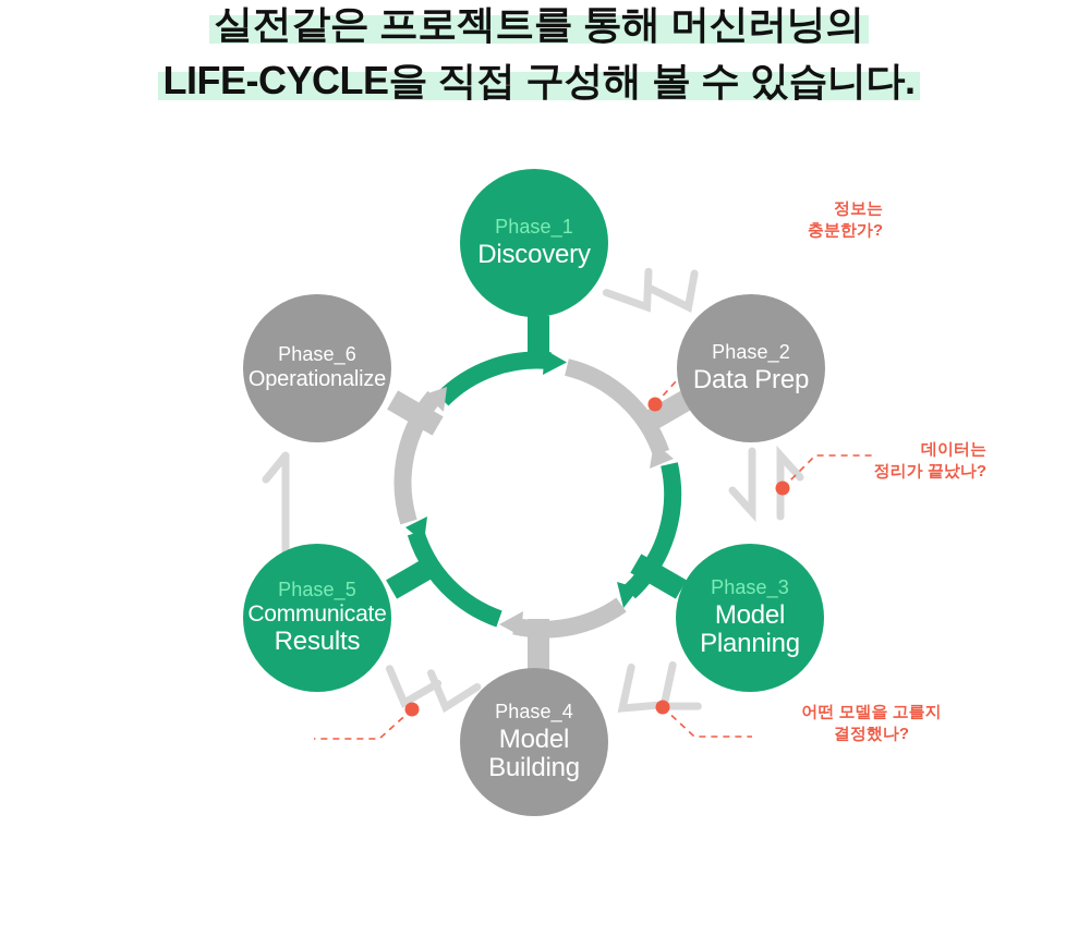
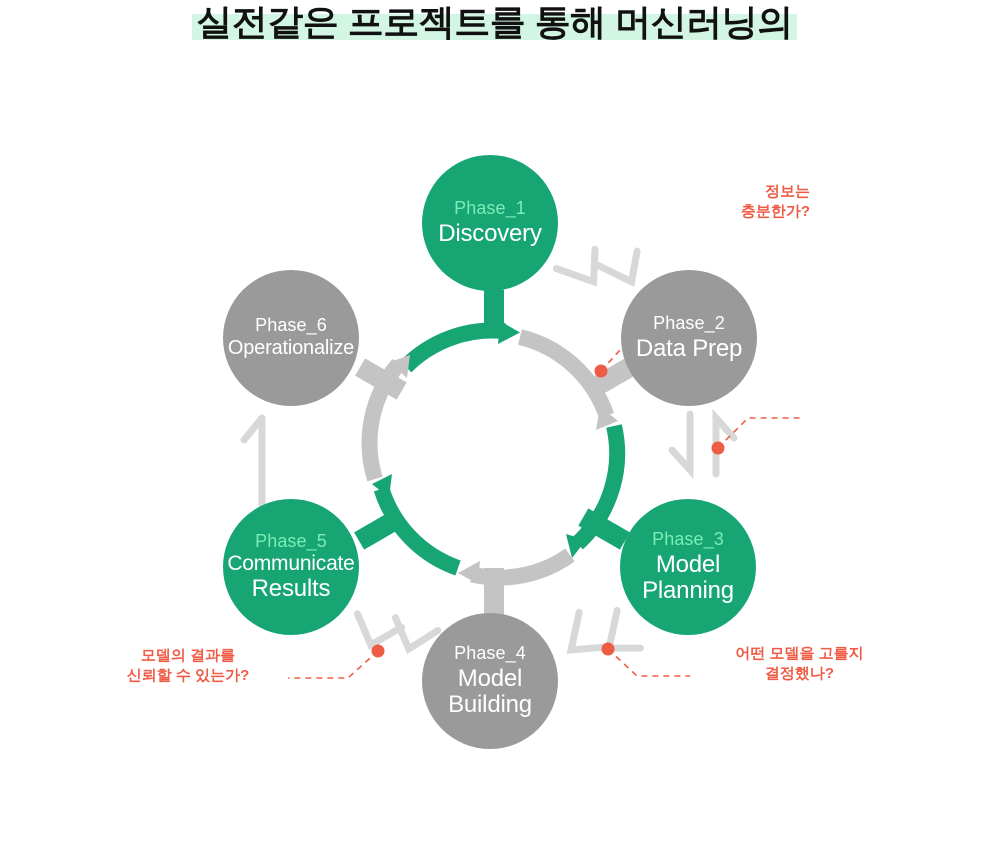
  실전같은 프로젝트를 통해 머신러닝의
- LIFE-CYCLE을 직접 구성해 볼 수 있습니다.
  Phase_1
  Discovery
  Phase_2
  Data Prep
  Phase_3
  Model
  Planning
  Phase_4
  Model
  Building
  Phase_5
  Communicate
  Results
  Phase_6
  Operationalize
  정보는
  충분한가?
- 데이터는
- 정리가 끝났나?
  어떤 모델을 고를지
  결정했나?
+ 모델의 결과를
+ 신뢰할 수 있는가?
